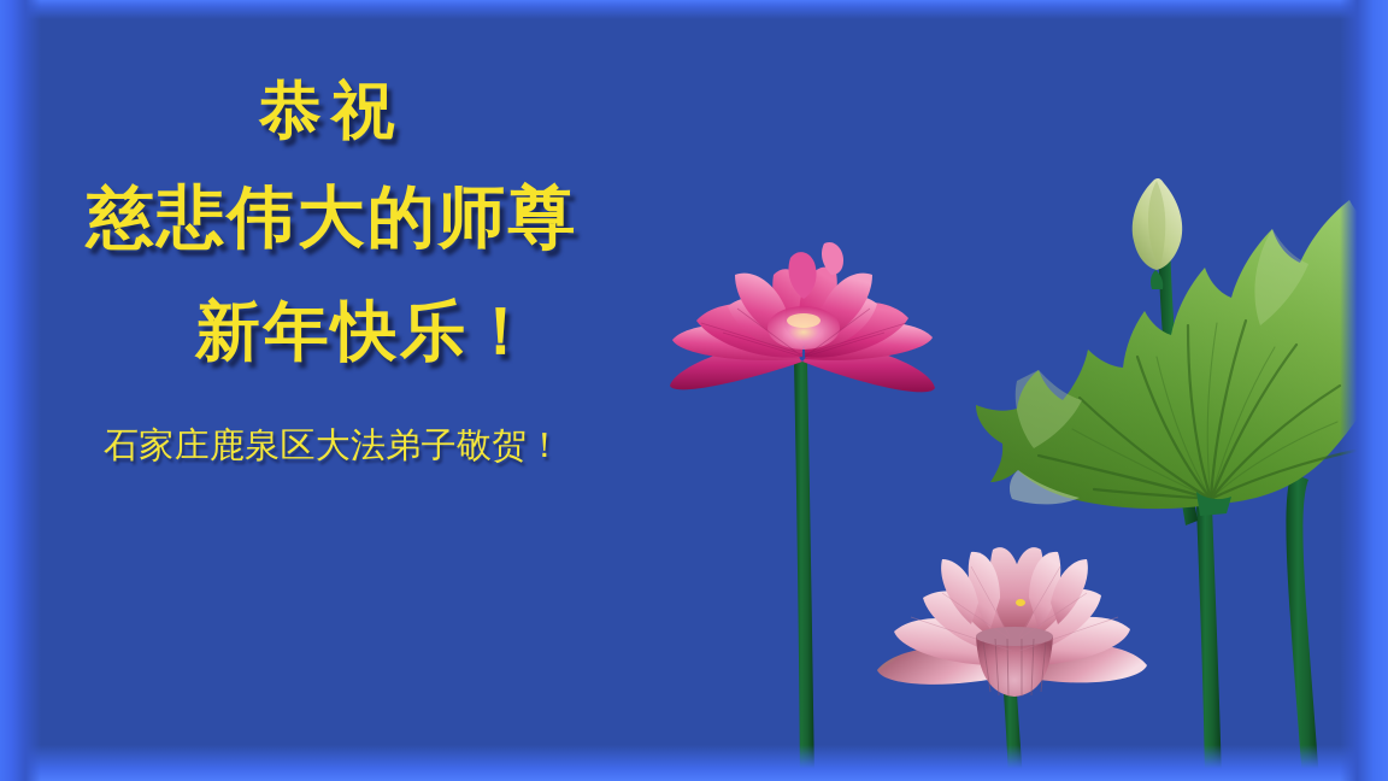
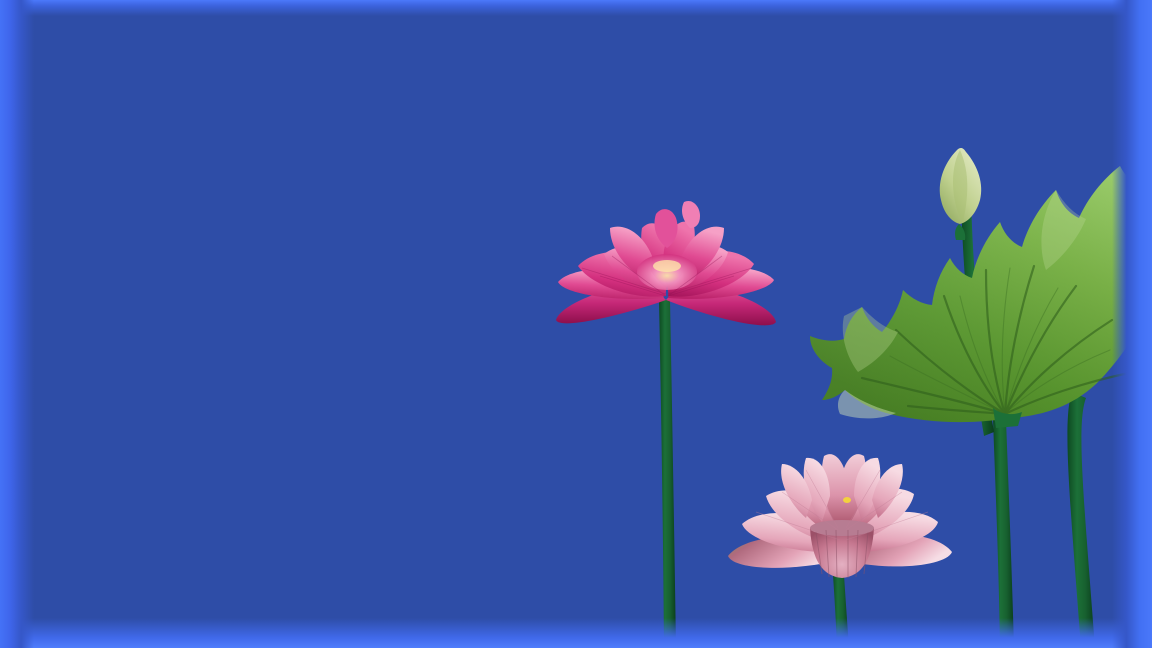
- 恭祝
- 慈悲伟大的师尊
- 新年快乐！
- 石家庄鹿泉区大法弟子敬贺！
